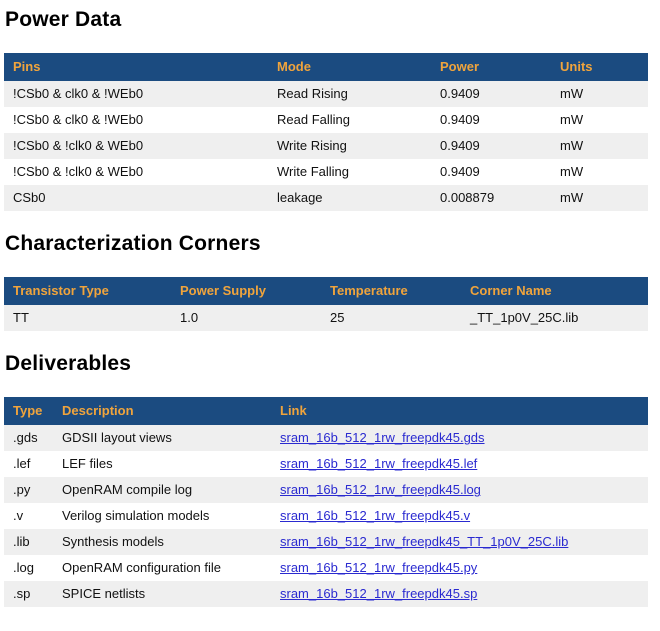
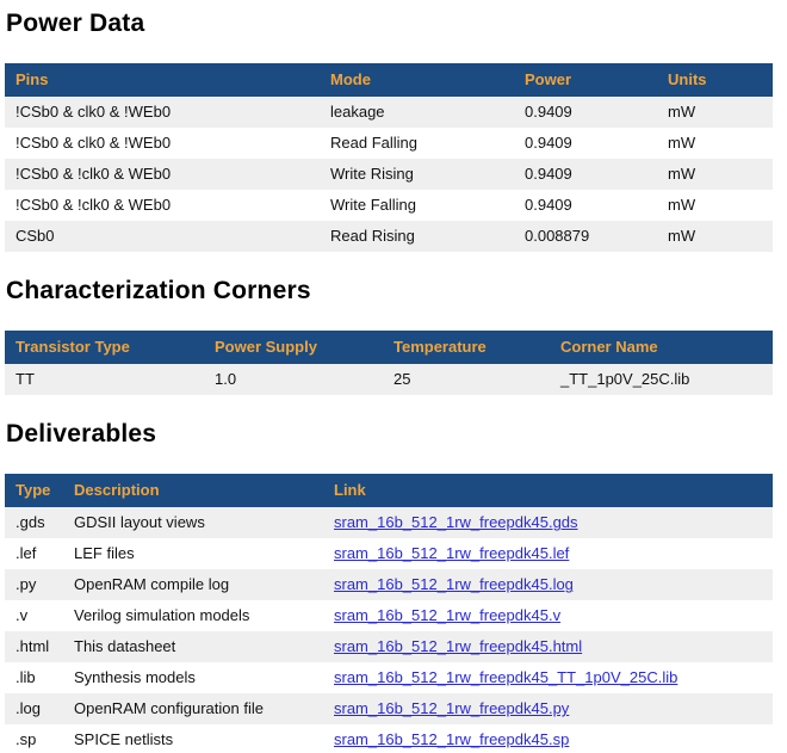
  Power Data
  Pins	Mode	Power	Units
- !CSb0 & clk0 & !WEb0	Read Rising	0.9409	mW
+ !CSb0 & clk0 & !WEb0	leakage	0.9409	mW
  !CSb0 & clk0 & !WEb0	Read Falling	0.9409	mW
  !CSb0 & !clk0 & WEb0	Write Rising	0.9409	mW
  !CSb0 & !clk0 & WEb0	Write Falling	0.9409	mW
- CSb0	leakage	0.008879	mW
+ CSb0	Read Rising	0.008879	mW
  Characterization Corners
  Transistor Type	Power Supply	Temperature	Corner Name
  TT	1.0	25	_TT_1p0V_25C.lib
  Deliverables
  Type	Description	Link
  .gds	GDSII layout views	sram_16b_512_1rw_freepdk45.gds
  .lef	LEF files	sram_16b_512_1rw_freepdk45.lef
  .py	OpenRAM compile log	sram_16b_512_1rw_freepdk45.log
  .v	Verilog simulation models	sram_16b_512_1rw_freepdk45.v
+ .html	This datasheet	sram_16b_512_1rw_freepdk45.html
  .lib	Synthesis models	sram_16b_512_1rw_freepdk45_TT_1p0V_25C.lib
  .log	OpenRAM configuration file	sram_16b_512_1rw_freepdk45.py
  .sp	SPICE netlists	sram_16b_512_1rw_freepdk45.sp
